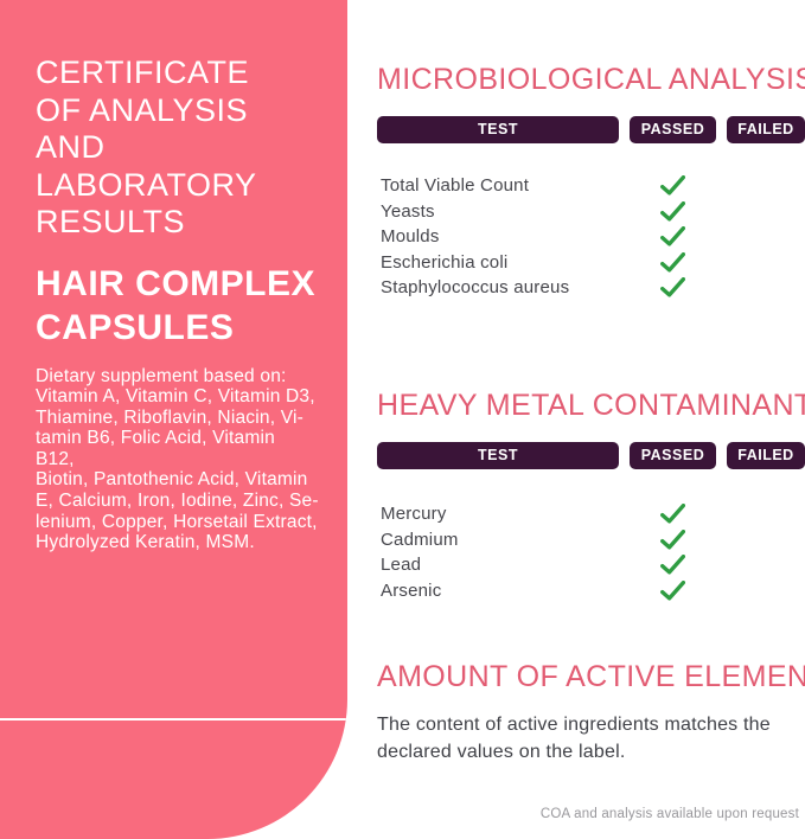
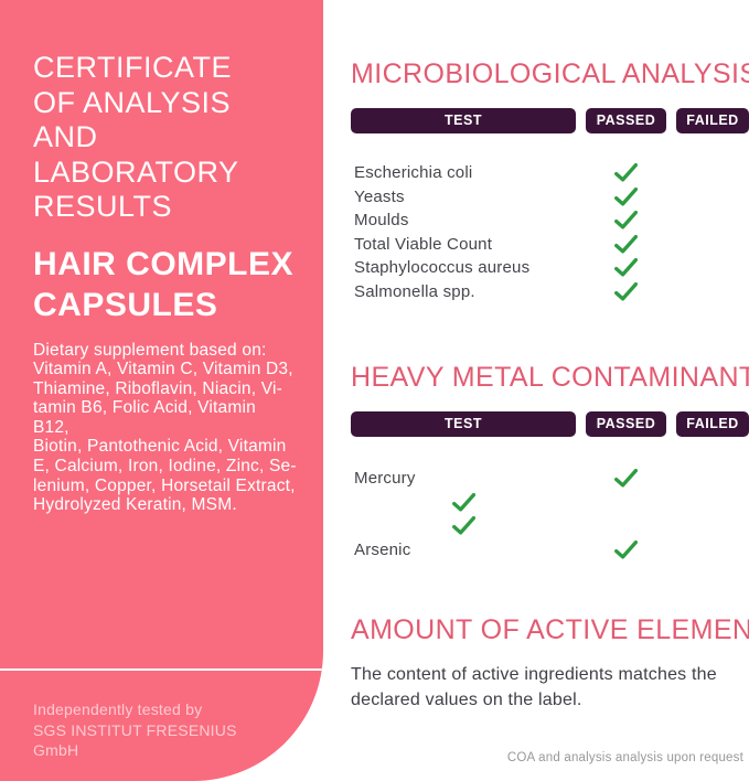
  CERTIFICATE
  OF ANALYSIS
  AND LABORATORY
  RESULTS
  HAIR COMPLEX
  CAPSULES
  Dietary supplement based on:
  Vitamin A, Vitamin C, Vitamin D3,
  Thiamine, Riboflavin, Niacin, Vi-
  tamin B6, Folic Acid, Vitamin B12,
  Biotin, Pantothenic Acid, Vitamin
  E, Calcium, Iron, Iodine, Zinc, Se-
  lenium, Copper, Horsetail Extract,
  Hydrolyzed Keratin, MSM.
+ Independently tested by
+ SGS INSTITUT FRESENIUS
+ GmbH
  MICROBIOLOGICAL ANALYSI
  TEST
  PASSED
  FAILED
- Total Viable Count
+ Escherichia coli
  Yeasts
  Moulds
- Escherichia coli
+ Total Viable Count
  Staphylococcus aureus
+ Salmonella spp.
  HEAVY METAL CONTAMINANT
  TEST
  PASSED
  FAILED
  Mercury
- Cadmium
- Lead
  Arsenic
  AMOUNT OF ACTIVE ELEMEN
  The content of active ingredients matches the
  declared values on the label.
- COA and analysis available upon request
+ COA and analysis analysis upon request
